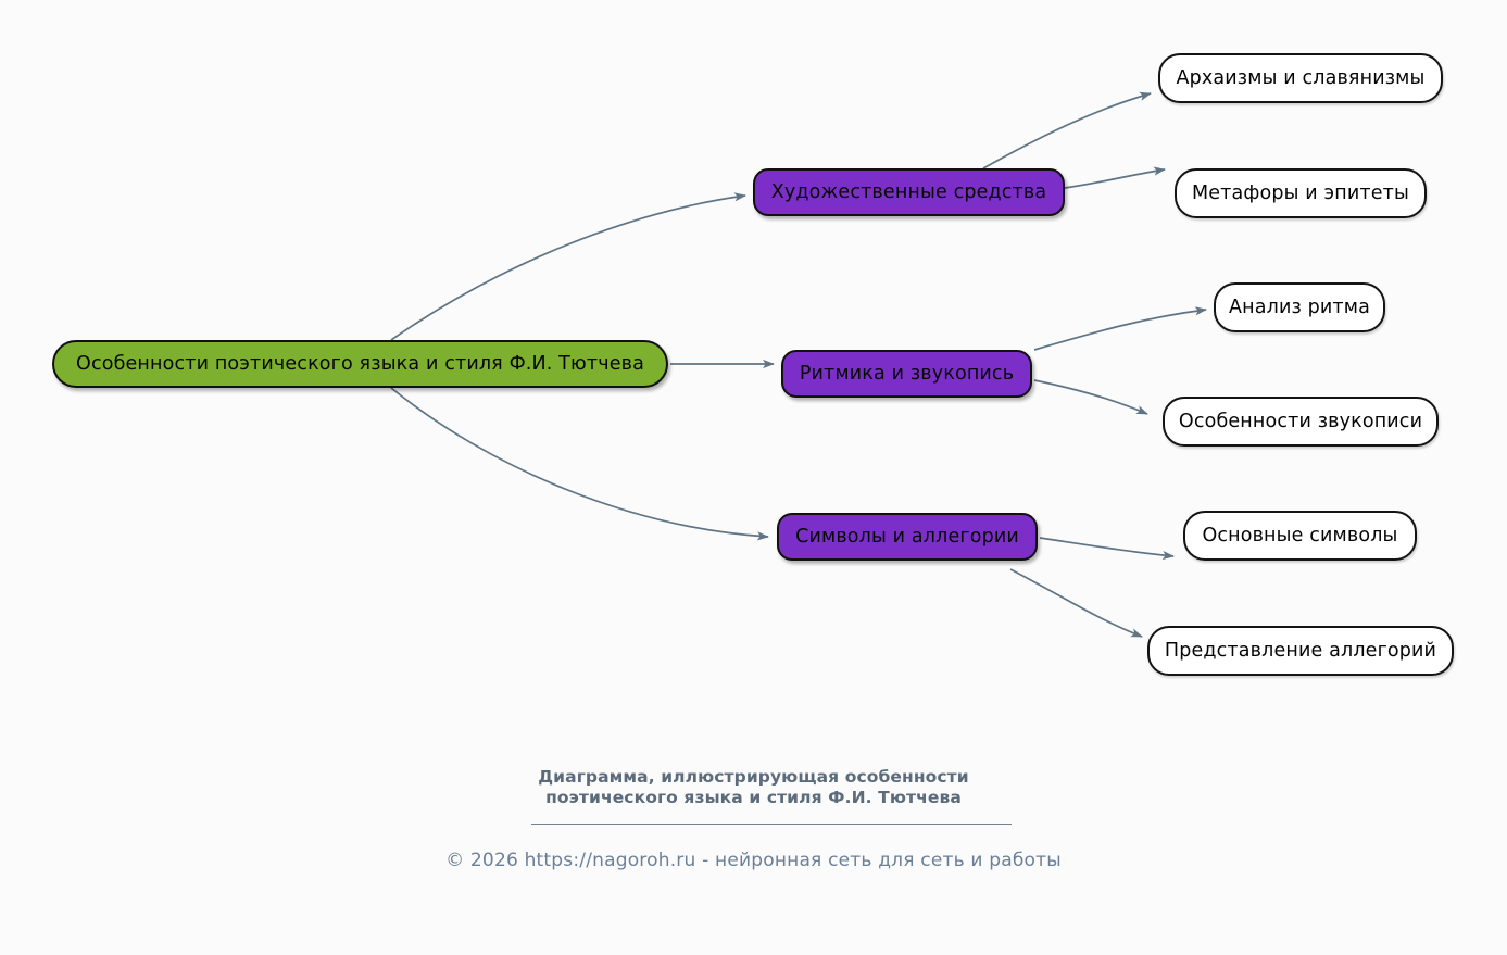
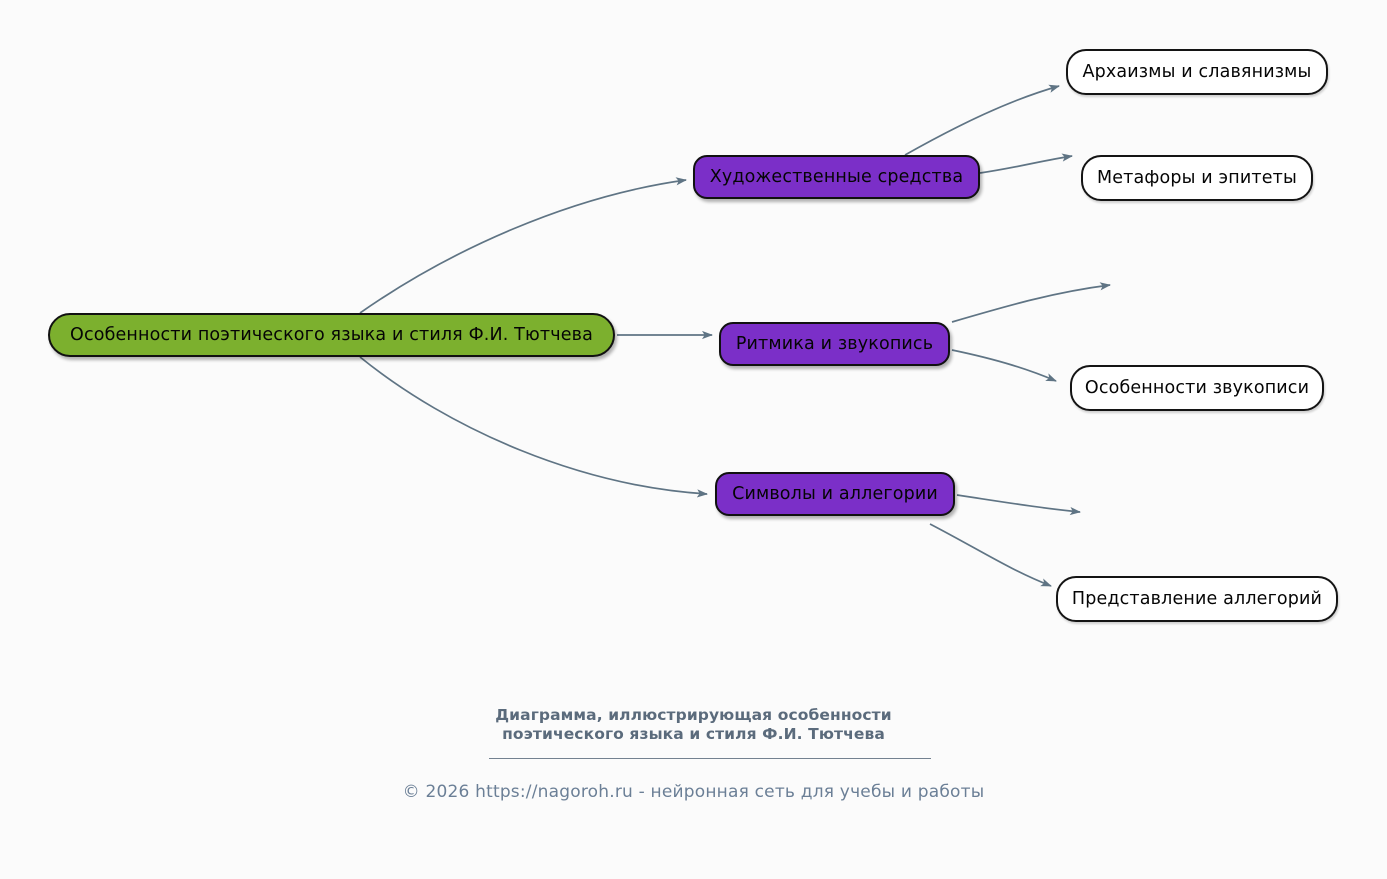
  Особенности поэтического языка и стиля Ф.И. Тютчева
  Художественные средства
  Ритмика и звукопись
  Символы и аллегории
  Архаизмы и славянизмы
  Метафоры и эпитеты
- Анализ ритма
  Особенности звукописи
- Основные символы
  Представление аллегорий
  Диаграмма, иллюстрирующая особенности
  поэтического языка и стиля Ф.И. Тютчева
- © 2026 https://nagoroh.ru - нейронная сеть для сеть и работы
+ © 2026 https://nagoroh.ru - нейронная сеть для учебы и работы
